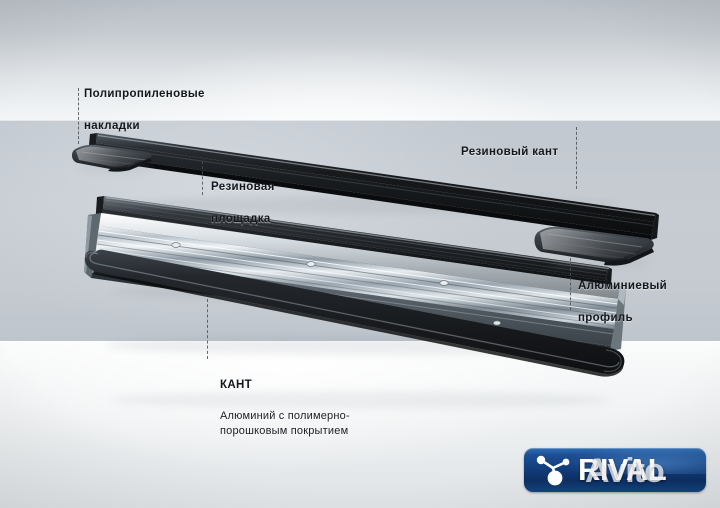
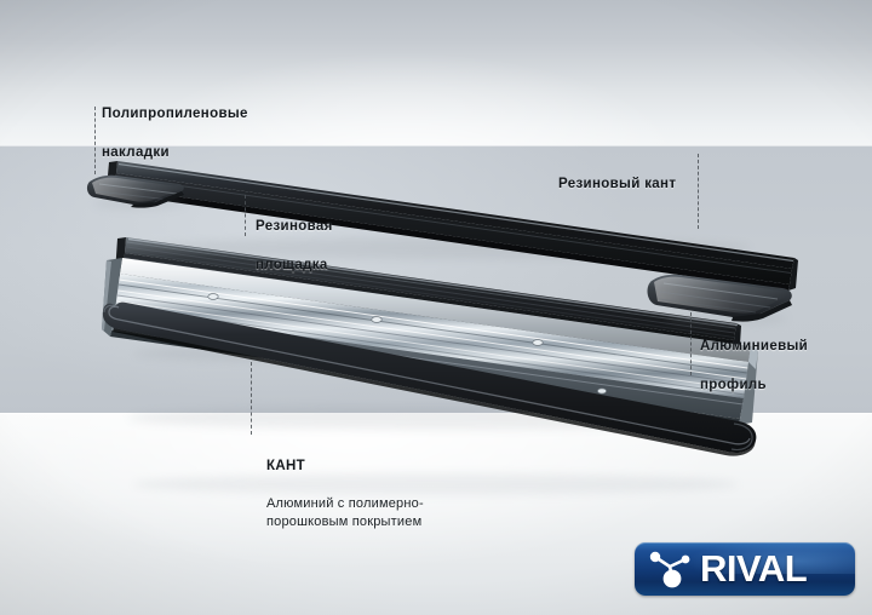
  RIVAL
- Avito
